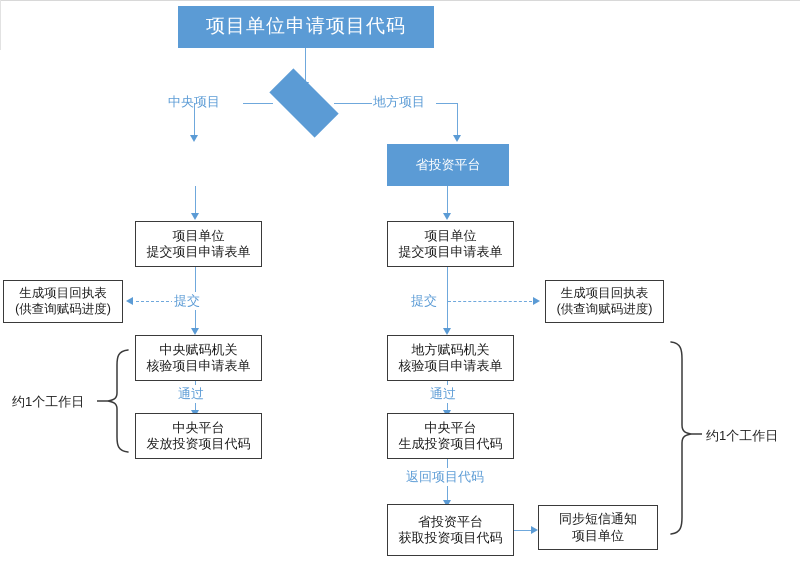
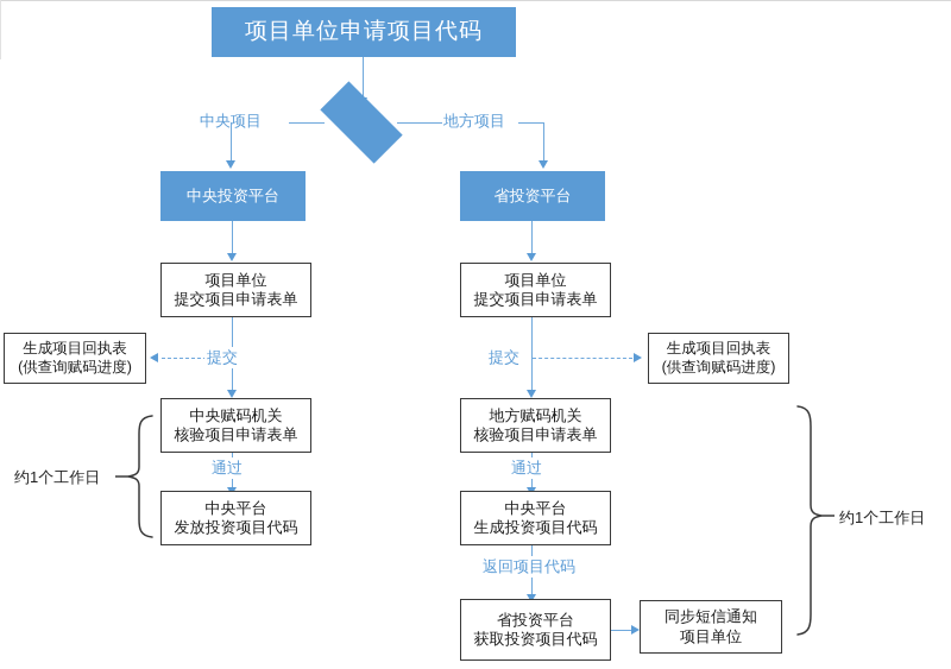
  项目单位申请项目代码
  中央项目
  地方项目
+ 中央投资平台
  省投资平台
  项目单位
  提交项目申请表单
  项目单位
  提交项目申请表单
  生成项目回执表
  (供查询赋码进度)
  提交
  生成项目回执表
  (供查询赋码进度)
  提交
  中央赋码机关
  核验项目申请表单
  地方赋码机关
  核验项目申请表单
  通过
  通过
  中央平台
  发放投资项目代码
  中央平台
  生成投资项目代码
  返回项目代码
  省投资平台
  获取投资项目代码
  同步短信通知
  项目单位
  约1个工作日
  约1个工作日
